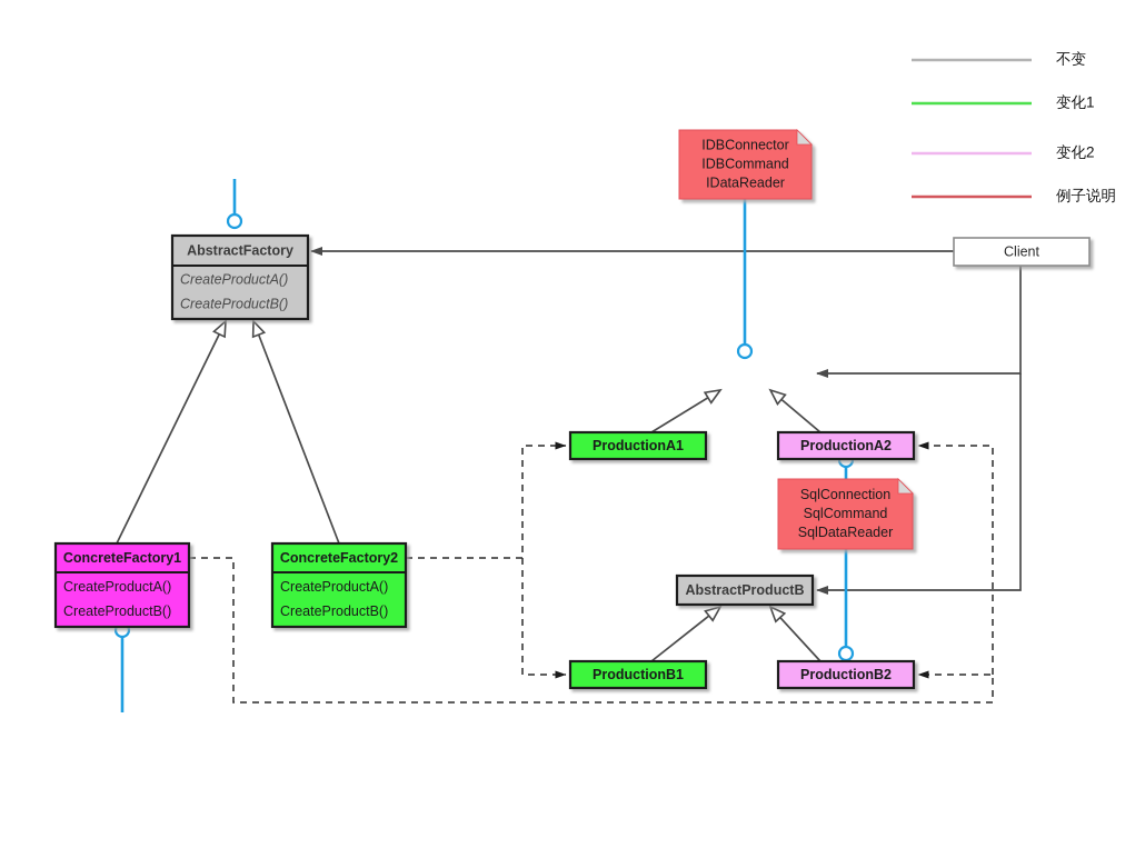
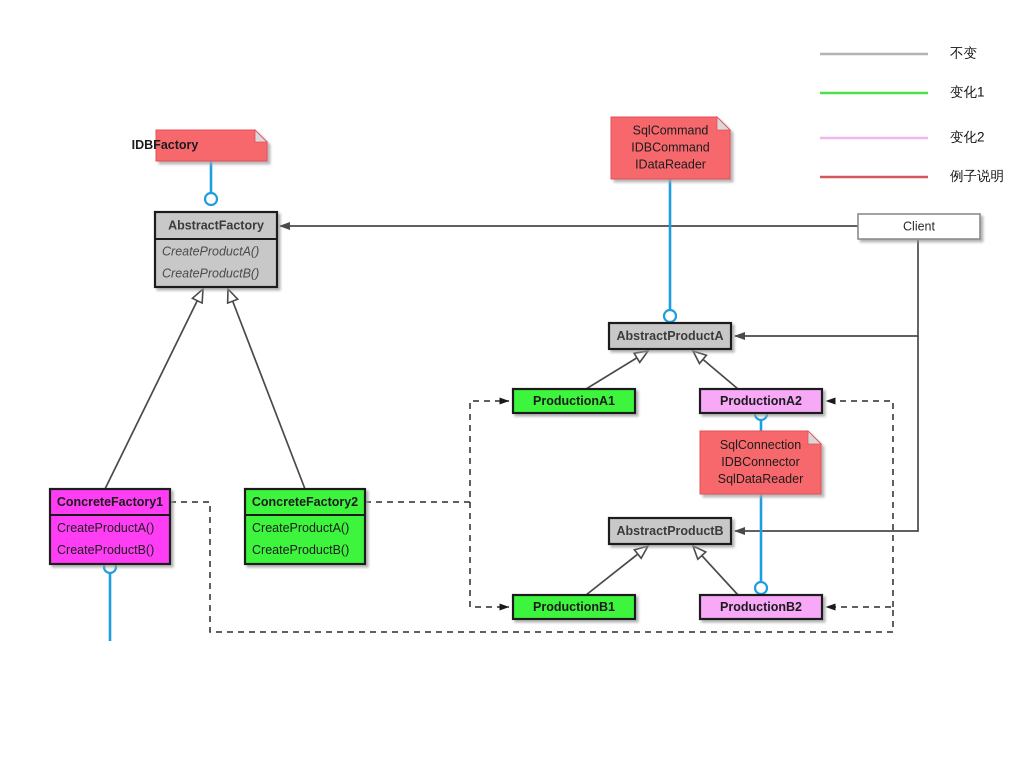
  不变
  变化1
  变化2
  例子说明
+ IDBFactory
- IDBConnector
+ SqlCommand
  IDBCommand
  IDataReader
  SqlConnection
- SqlCommand
+ IDBConnector
  SqlDataReader
  AbstractFactory
  CreateProductA()
  CreateProductB()
  ConcreteFactory1
  CreateProductA()
  CreateProductB()
  ConcreteFactory2
  CreateProductA()
  CreateProductB()
+ AbstractProductA
  ProductionA1
  ProductionA2
  AbstractProductB
  ProductionB1
  ProductionB2
  Client
